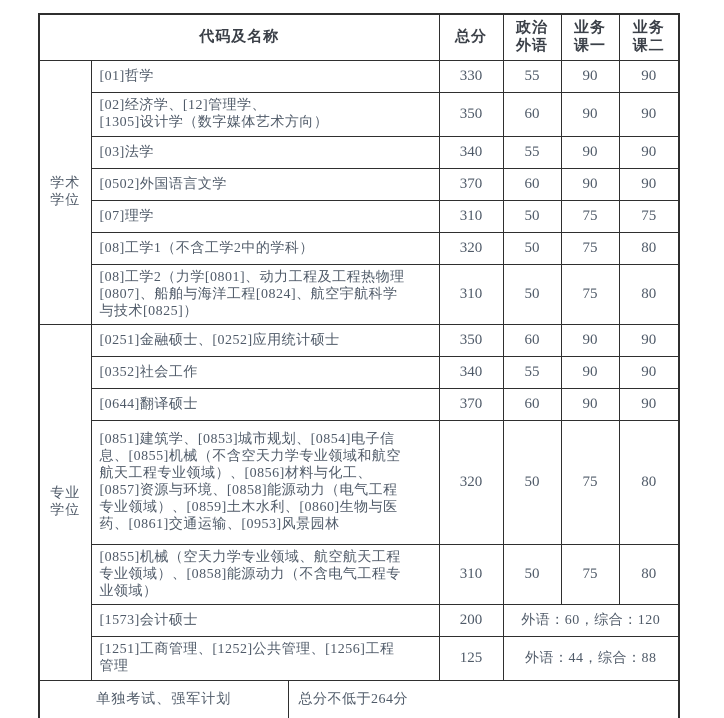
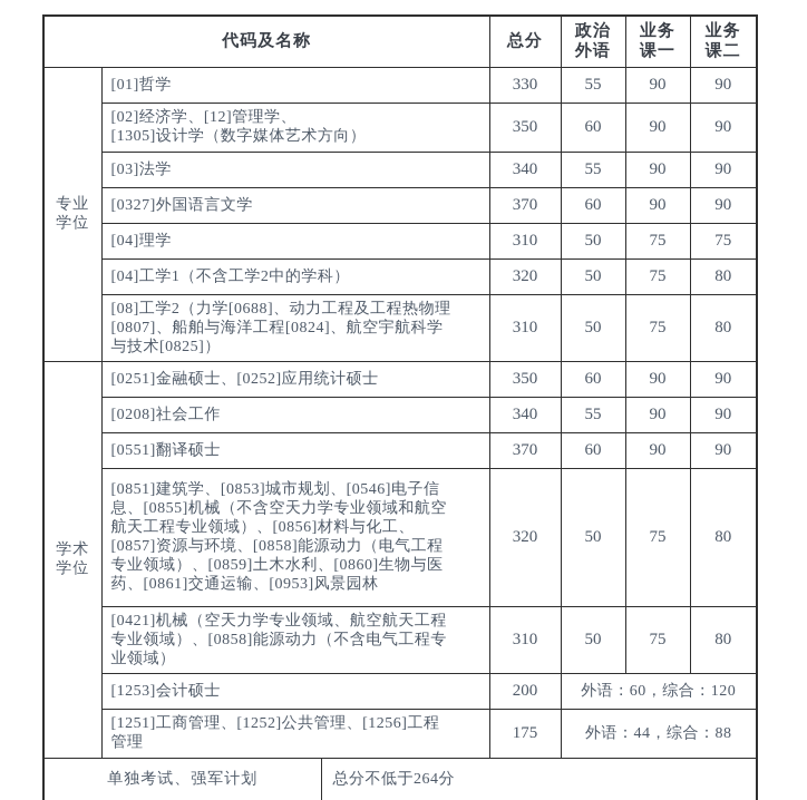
  代码及名称	总分	政治 外语	业务 课一	业务 课二
- 学术 学位	[01]哲学	330	55	90	90
+ 专业 学位	[01]哲学	330	55	90	90
  [02]经济学、[12]管理学、 [1305]设计学（数字媒体艺术方向）	350	60	90	90
  [03]法学	340	55	90	90
- [0502]外国语言文学	370	60	90	90
+ [0327]外国语言文学	370	60	90	90
- [07]理学	310	50	75	75
+ [04]理学	310	50	75	75
- [08]工学1（不含工学2中的学科）	320	50	75	80
+ [04]工学1（不含工学2中的学科）	320	50	75	80
- [08]工学2（力学[0801]、动力工程及工程热物理 [0807]、船舶与海洋工程[0824]、航空宇航科学 与技术[0825]）	310	50	75	80
+ [08]工学2（力学[0688]、动力工程及工程热物理 [0807]、船舶与海洋工程[0824]、航空宇航科学 与技术[0825]）	310	50	75	80
- 专业 学位	[0251]金融硕士、[0252]应用统计硕士	350	60	90	90
+ 学术 学位	[0251]金融硕士、[0252]应用统计硕士	350	60	90	90
- [0352]社会工作	340	55	90	90
+ [0208]社会工作	340	55	90	90
- [0644]翻译硕士	370	60	90	90
+ [0551]翻译硕士	370	60	90	90
- [0851]建筑学、[0853]城市规划、[0854]电子信 息、[0855]机械（不含空天力学专业领域和航空 航天工程专业领域）、[0856]材料与化工、 [0857]资源与环境、[0858]能源动力（电气工程 专业领域）、[0859]土木水利、[0860]生物与医 药、[0861]交通运输、[0953]风景园林	320	50	75	80
+ [0851]建筑学、[0853]城市规划、[0546]电子信 息、[0855]机械（不含空天力学专业领域和航空 航天工程专业领域）、[0856]材料与化工、 [0857]资源与环境、[0858]能源动力（电气工程 专业领域）、[0859]土木水利、[0860]生物与医 药、[0861]交通运输、[0953]风景园林	320	50	75	80
- [0855]机械（空天力学专业领域、航空航天工程 专业领域）、[0858]能源动力（不含电气工程专 业领域）	310	50	75	80
+ [0421]机械（空天力学专业领域、航空航天工程 专业领域）、[0858]能源动力（不含电气工程专 业领域）	310	50	75	80
- [1573]会计硕士	200	外语：60，综合：120
+ [1253]会计硕士	200	外语：60，综合：120
- [1251]工商管理、[1252]公共管理、[1256]工程 管理	125	外语：44，综合：88
+ [1251]工商管理、[1252]公共管理、[1256]工程 管理	175	外语：44，综合：88
  单独考试、强军计划	总分不低于264分
